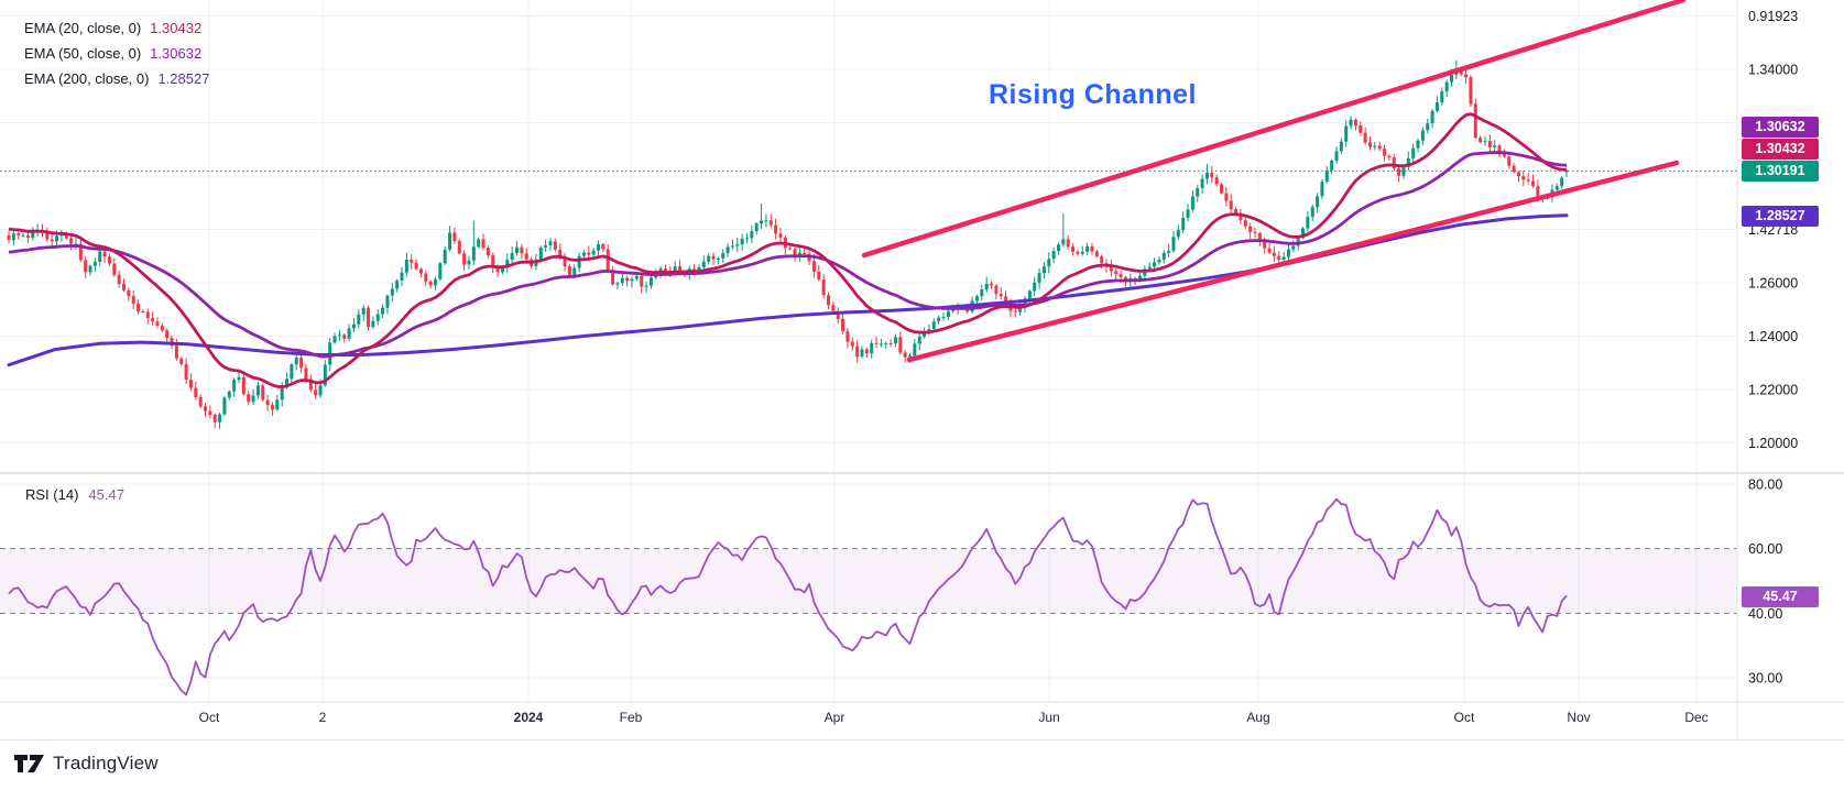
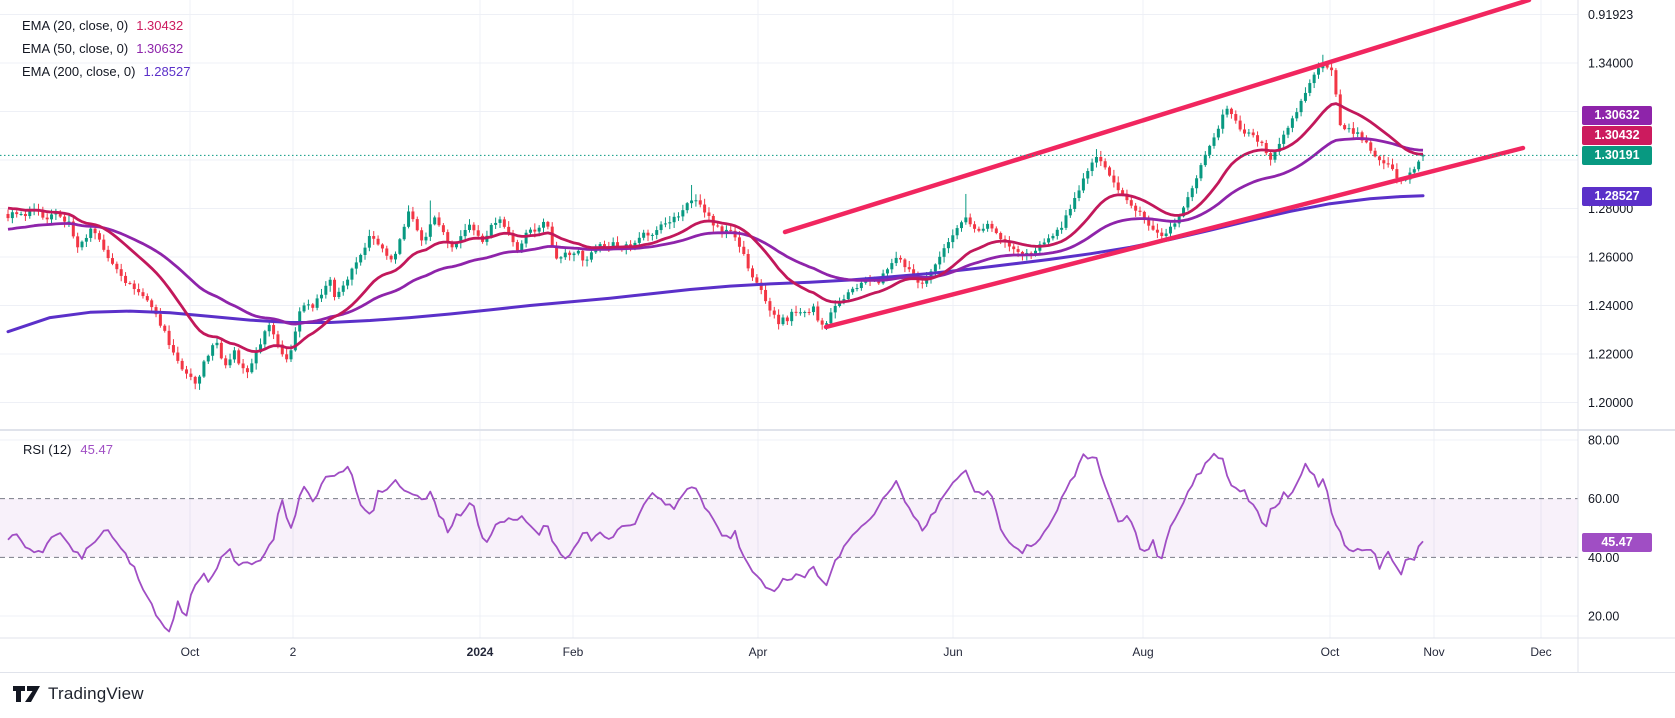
  0.91923
  1.34000
- 1.42718
+ 1.28000
  1.26000
  1.24000
  1.22000
  1.20000
  80.00
  60.00
  40.00
- 30.00
+ 20.00
  EMA (20, close, 0)
  1.30432
  EMA (50, close, 0)
  1.30632
  EMA (200, close, 0)
  1.28527
- RSI (14)
+ RSI (12)
  45.47
- Rising Channel
  Oct
  2
  2024
  Feb
  Apr
  Jun
  Aug
  Oct
  Nov
  Dec
  1.30632
  1.30432
  1.30191
  1.28527
  45.47
  TradingView
